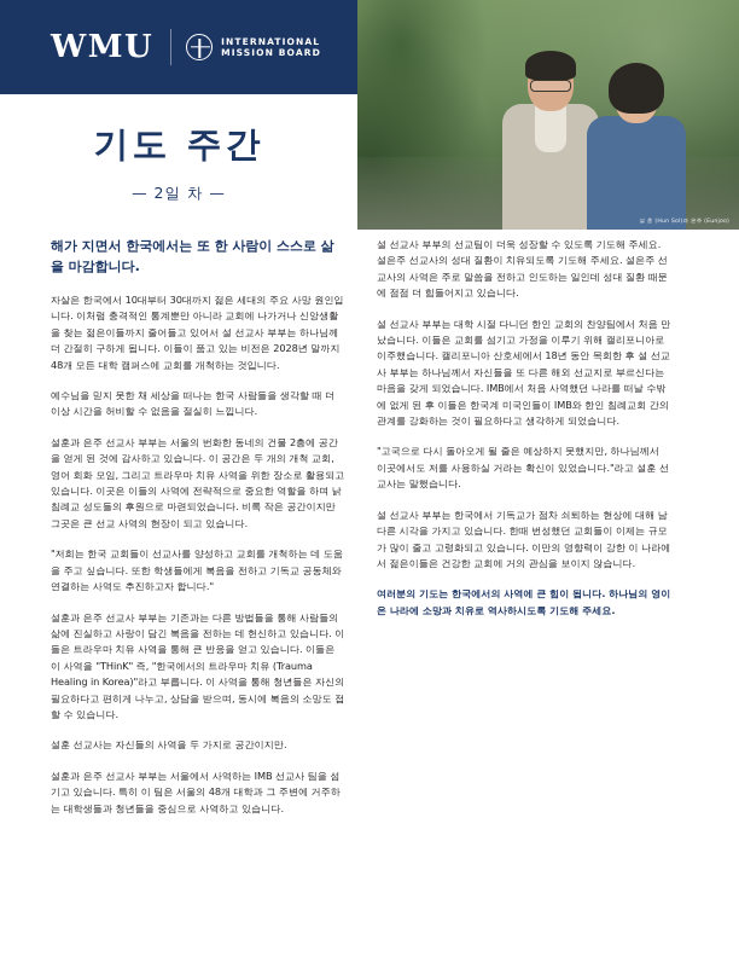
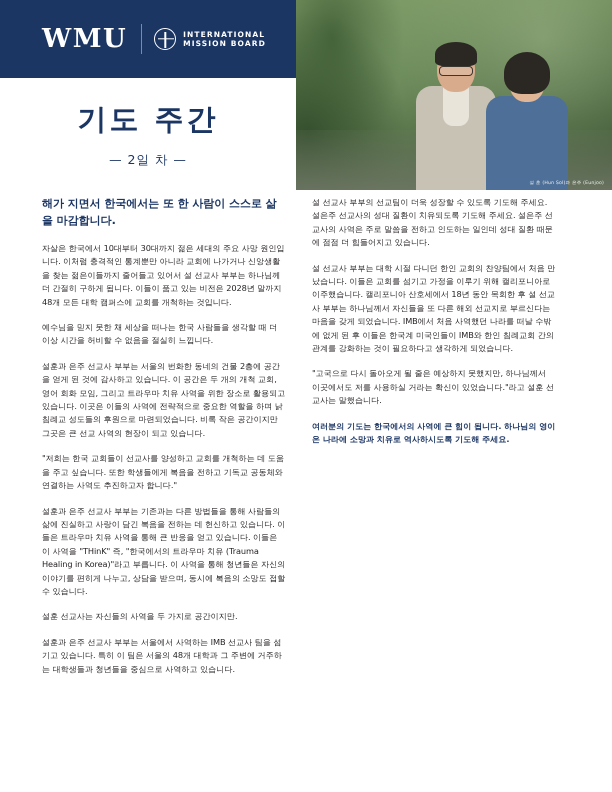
  WMU
  INTERNATIONAL
  MISSION BOARD
  기도 주간
  — 2일 차 —
  해가 지면서 한국에서는 또 한 사람이 스스로 삶을 마감합니다.
  자살은 한국에서 10대부터 30대까지 젊은 세대의 주요 사망 원인입니다. 이처럼 충격적인 통계뿐만 아니라 교회에 나가거나 신앙생활을 찾는 젊은이들까지 줄어들고 있어서 설 선교사 부부는 하나님께 더 간절히 구하게 됩니다. 이들이 품고 있는 비전은 2028년 말까지 48개 모든 대학 캠퍼스에 교회를 개척하는 것입니다.
  예수님을 믿지 못한 채 세상을 떠나는 한국 사람들을 생각할 때 더 이상 시간을 허비할 수 없음을 절실히 느낍니다.
  설훈과 은주 선교사 부부는 서울의 번화한 동네의 건물 2층에 공간을 얻게 된 것에 감사하고 있습니다. 이 공간은 두 개의 개척 교회, 영어 회화 모임, 그리고 트라우마 치유 사역을 위한 장소로 활용되고 있습니다. 이곳은 이들의 사역에 전략적으로 중요한 역할을 하며 낡침례교 성도들의 후원으로 마련되었습니다. 비록 작은 공간이지만 그곳은 큰 선교 사역의 현장이 되고 있습니다.
  "저희는 한국 교회들이 선교사를 양성하고 교회를 개척하는 데 도움을 주고 싶습니다. 또한 학생들에게 복음을 전하고 기독교 공동체와 연결하는 사역도 추진하고자 합니다."
- 설훈과 은주 선교사 부부는 기존과는 다른 방법들을 통해 사람들의 삶에 진실하고 사랑이 담긴 복음을 전하는 데 헌신하고 있습니다. 이들은 트라우마 치유 사역을 통해 큰 반응을 얻고 있습니다. 이들은 이 사역을 "THinK" 즉, "한국에서의 트라우마 치유 (Trauma Healing in Korea)"라고 부릅니다. 이 사역을 통해 청년들은 자신의 필요하다고 편히게 나누고, 상담을 받으며, 동시에 복음의 소망도 접할 수 있습니다.
+ 설훈과 은주 선교사 부부는 기존과는 다른 방법들을 통해 사람들의 삶에 진실하고 사랑이 담긴 복음을 전하는 데 헌신하고 있습니다. 이들은 트라우마 치유 사역을 통해 큰 반응을 얻고 있습니다. 이들은 이 사역을 "THinK" 즉, "한국에서의 트라우마 치유 (Trauma Healing in Korea)"라고 부릅니다. 이 사역을 통해 청년들은 자신의 이야기를 편히게 나누고, 상담을 받으며, 동시에 복음의 소망도 접할 수 있습니다.
  설훈 선교사는 자신들의 사역을 두 가지로 공간이지만.
  설훈과 은주 선교사 부부는 서울에서 사역하는 IMB 선교사 팀을 섬기고 있습니다. 특히 이 팀은 서울의 48개 대학과 그 주변에 거주하는 대학생들과 청년들을 중심으로 사역하고 있습니다.
  설 선교사 부부의 선교팀이 더욱 성장할 수 있도록 기도해 주세요. 설은주 선교사의 성대 질환이 치유되도록 기도해 주세요. 설은주 선교사의 사역은 주로 말씀을 전하고 인도하는 일인데 성대 질환 때문에 점점 더 힘들어지고 있습니다.
  설 선교사 부부는 대학 시절 다니던 한인 교회의 찬양팀에서 처음 만났습니다. 이들은 교회를 섬기고 가정을 이루기 위해 캘리포니아로 이주했습니다. 캘리포니아 산호세에서 18년 동안 목회한 후 설 선교사 부부는 하나님께서 자신들을 또 다른 해외 선교지로 부르신다는 마음을 갖게 되었습니다. IMB에서 처음 사역했던 나라를 떠날 수밖에 없게 된 후 이들은 한국계 미국인들이 IMB와 한인 침례교회 간의 관계를 강화하는 것이 필요하다고 생각하게 되었습니다.
  "고국으로 다시 돌아오게 될 줄은 예상하지 못했지만, 하나님께서 이곳에서도 저를 사용하실 거라는 확신이 있었습니다."라고 설훈 선교사는 말했습니다.
- 설 선교사 부부는 한국에서 기독교가 점차 쇠퇴하는 현상에 대해 남다른 시각을 가지고 있습니다. 한때 번성했던 교회들이 이제는 규모가 많이 줄고 고령화되고 있습니다. 이만의 영향력이 강한 이 나라에서 젊은이들은 건강한 교회에 거의 관심을 보이지 않습니다.
  여러분의 기도는 한국에서의 사역에 큰 힘이 됩니다. 하나님의 영이 온 나라에 소망과 치유로 역사하시도록 기도해 주세요.
